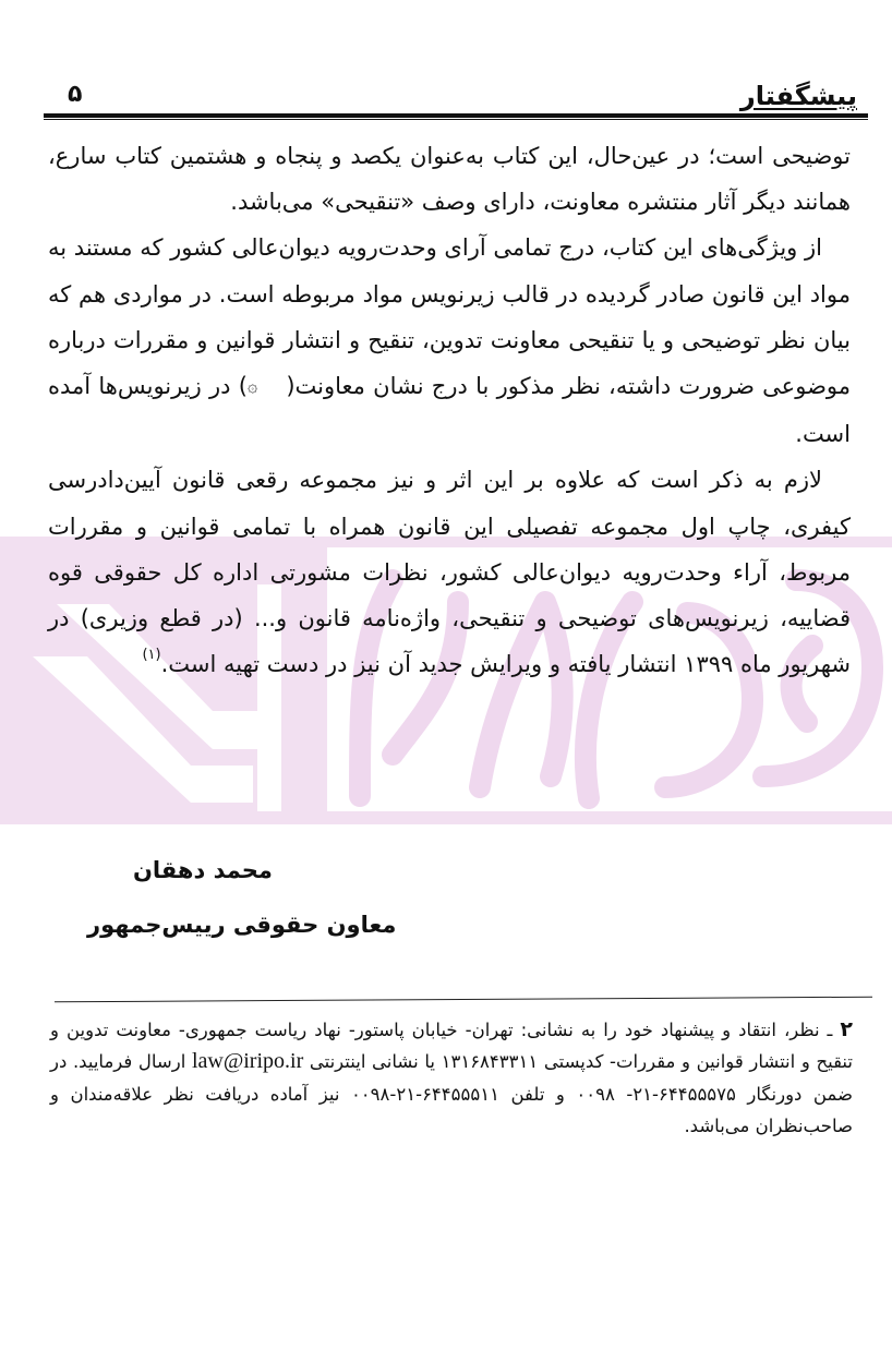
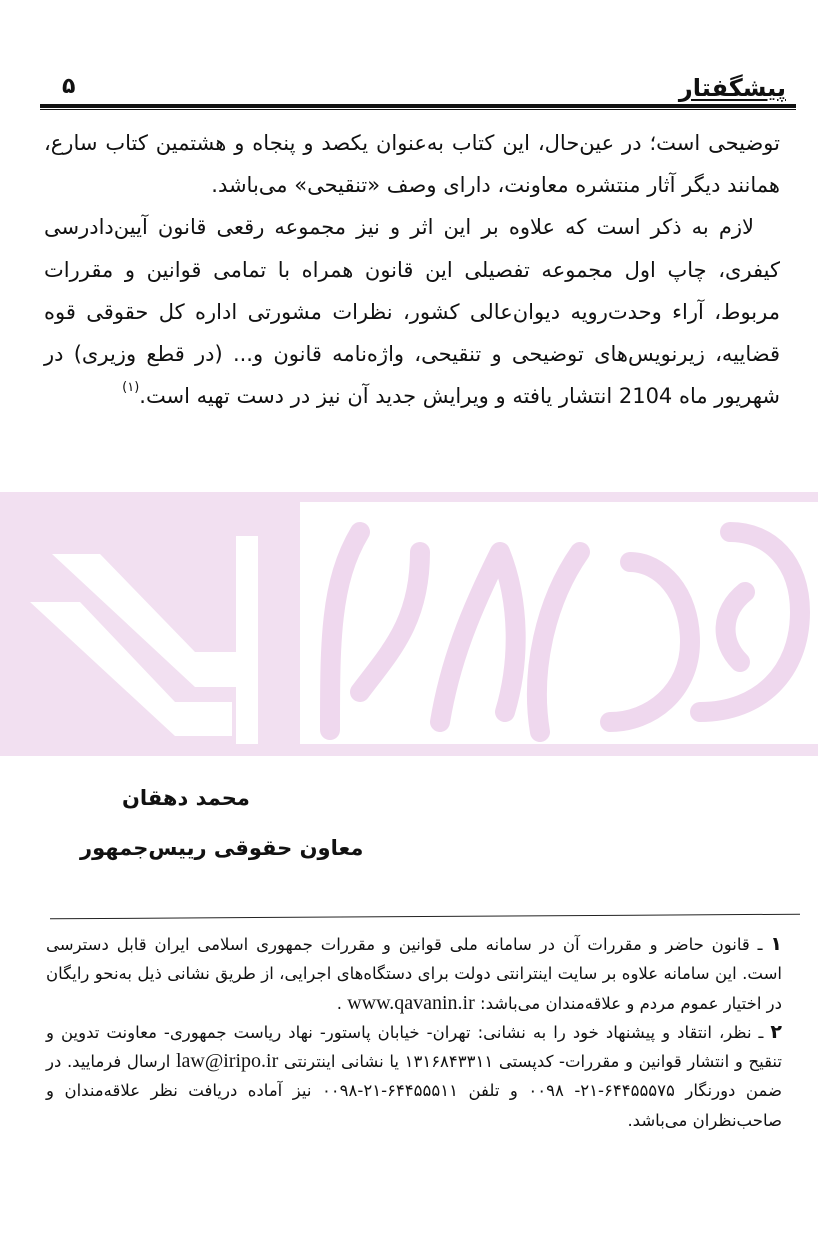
  پیشگفتار
  ۵
  توضیحی است؛ در عین‌حال، این کتاب به‌عنوان یکصد و پنجاه و هشتمین کتاب سارع، همانند دیگر آثار منتشره معاونت، دارای وصف «تنقیحی» می‌باشد.
- از ویژگی‌های این کتاب، درج تمامی آرای وحدت‌رویه دیوان‌عالی کشور که مستند به مواد این قانون صادر گردیده در قالب زیرنویس مواد مربوطه است. در مواردی هم که بیان نظر توضیحی و یا تنقیحی معاونت تدوین، تنقیح و انتشار قوانین و مقررات درباره موضوعی ضرورت داشته، نظر مذکور با درج نشان معاونت(۞) در زیرنویس‌ها آمده است.
- لازم به ذکر است که علاوه بر این اثر و نیز مجموعه رقعی قانون آیین‌دادرسی کیفری، چاپ اول مجموعه تفصیلی این قانون همراه با تمامی قوانین و مقررات مربوط، آراء وحدت‌رویه دیوان‌عالی کشور، نظرات مشورتی اداره کل حقوقی قوه قضاییه، زیرنویس‌های توضیحی و تنقیحی، واژه‌نامه قانون و... (در قطع وزیری) در شهریور ماه ۱۳۹۹ انتشار یافته و ویرایش جدید آن نیز در دست تهیه است.(۱)
+ لازم به ذکر است که علاوه بر این اثر و نیز مجموعه رقعی قانون آیین‌دادرسی کیفری، چاپ اول مجموعه تفصیلی این قانون همراه با تمامی قوانین و مقررات مربوط، آراء وحدت‌رویه دیوان‌عالی کشور، نظرات مشورتی اداره کل حقوقی قوه قضاییه، زیرنویس‌های توضیحی و تنقیحی، واژه‌نامه قانون و... (در قطع وزیری) در شهریور ماه 2104 انتشار یافته و ویرایش جدید آن نیز در دست تهیه است.(۱)
  محمد دهقان
  معاون حقوقی رییس‌جمهور
+ ۱ ـ قانون حاضر و مقررات آن در سامانه ملی قوانین و مقررات جمهوری اسلامی ایران قابل دسترسی است. این سامانه علاوه بر سایت اینترانتی دولت برای دستگاه‌های اجرایی، از طریق نشانی ذیل به‌نحو رایگان در اختیار عموم مردم و علاقه‌مندان می‌باشد: www.qavanin.ir .
  ۲ ـ نظر، انتقاد و پیشنهاد خود را به نشانی: تهران- خیابان پاستور- نهاد ریاست جمهوری- معاونت تدوین و تنقیح و انتشار قوانین و مقررات- کدپستی ۱۳۱۶۸۴۳۳۱۱ یا نشانی اینترنتی law@iripo.ir ارسال فرمایید. در ضمن دورنگار ۶۴۴۵۵۵۷۵-۲۱- ۰۰۹۸ و تلفن ۶۴۴۵۵۵۱۱-۲۱-۰۰۹۸ نیز آماده دریافت نظر علاقه‌مندان و صاحب‌نظران می‌باشد.
